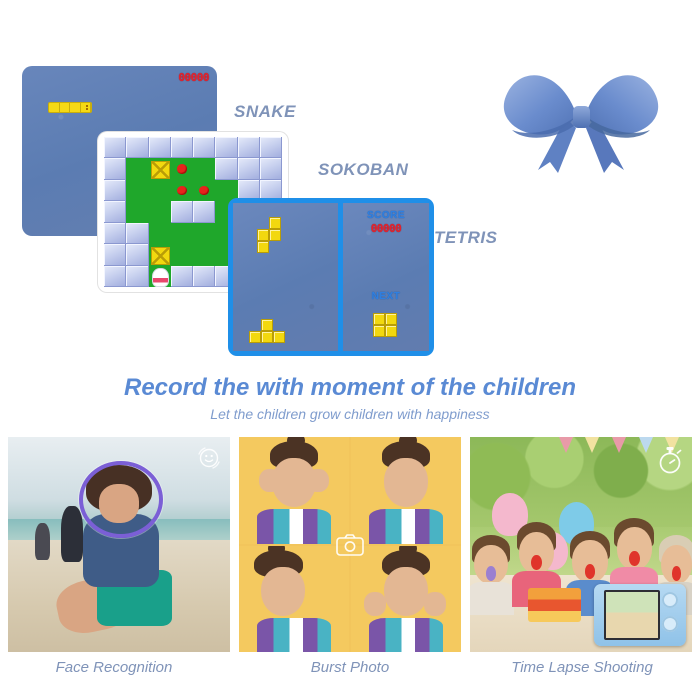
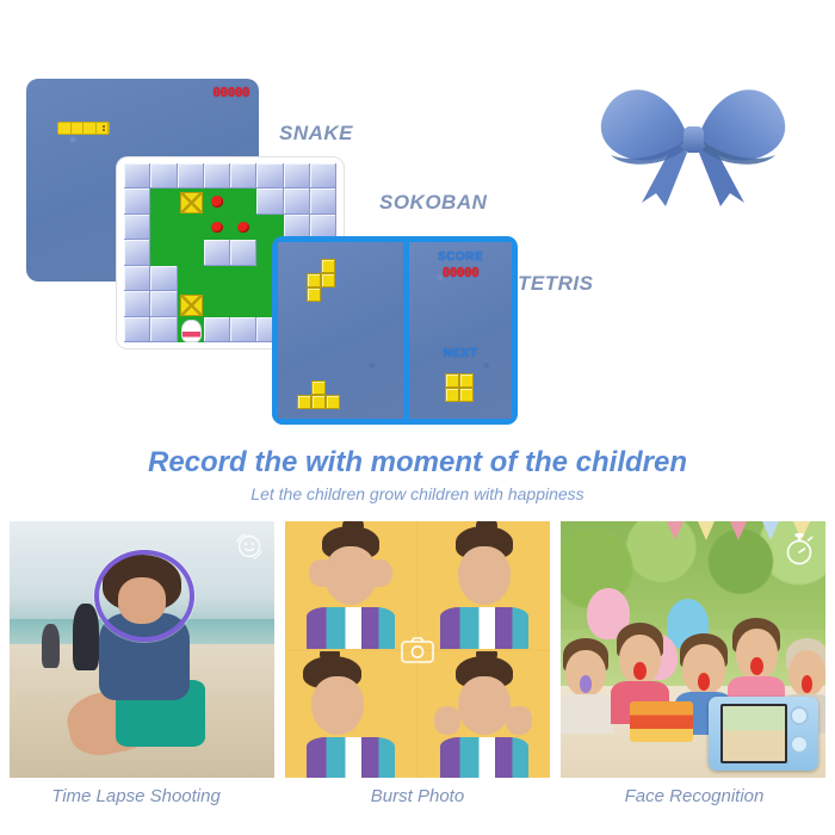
  00000
  SCORE
  00000
  NEXT
  SNAKE
  SOKOBAN
  TETRIS
  Record the with moment of the children
  Let the children grow children with happiness
- Face Recognition
+ Time Lapse Shooting
  Burst Photo
- Time Lapse Shooting
+ Face Recognition
